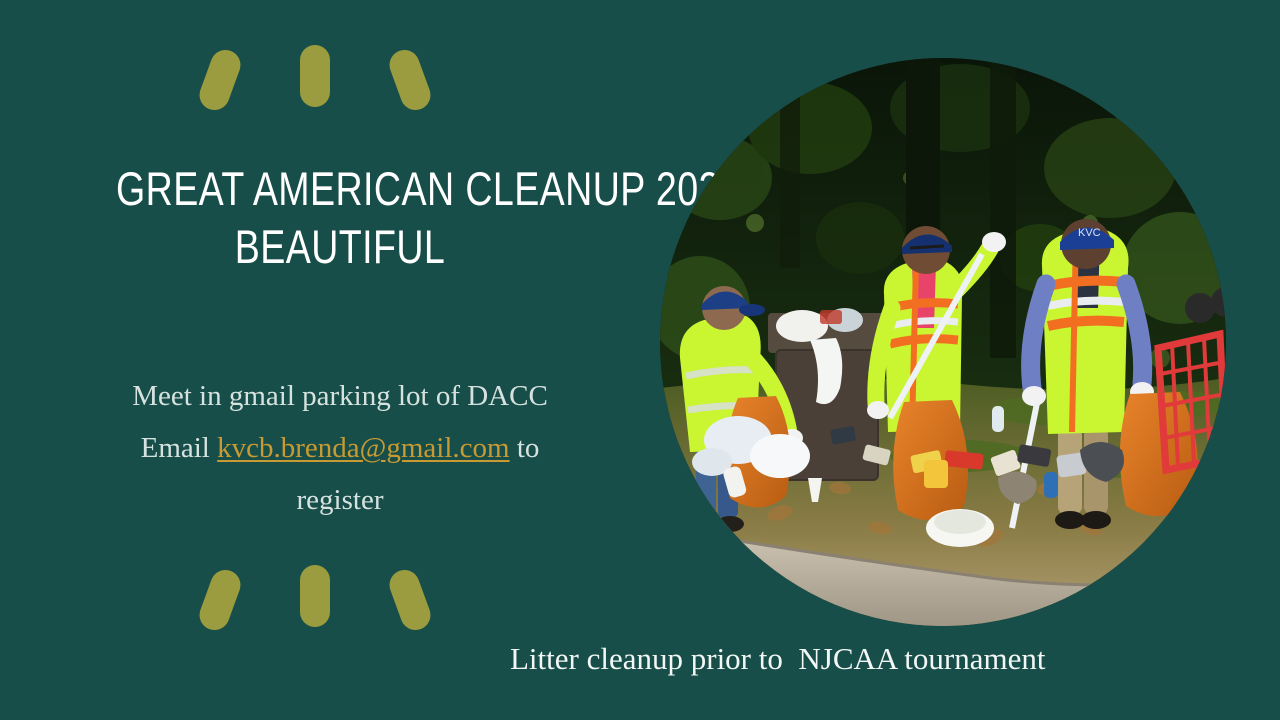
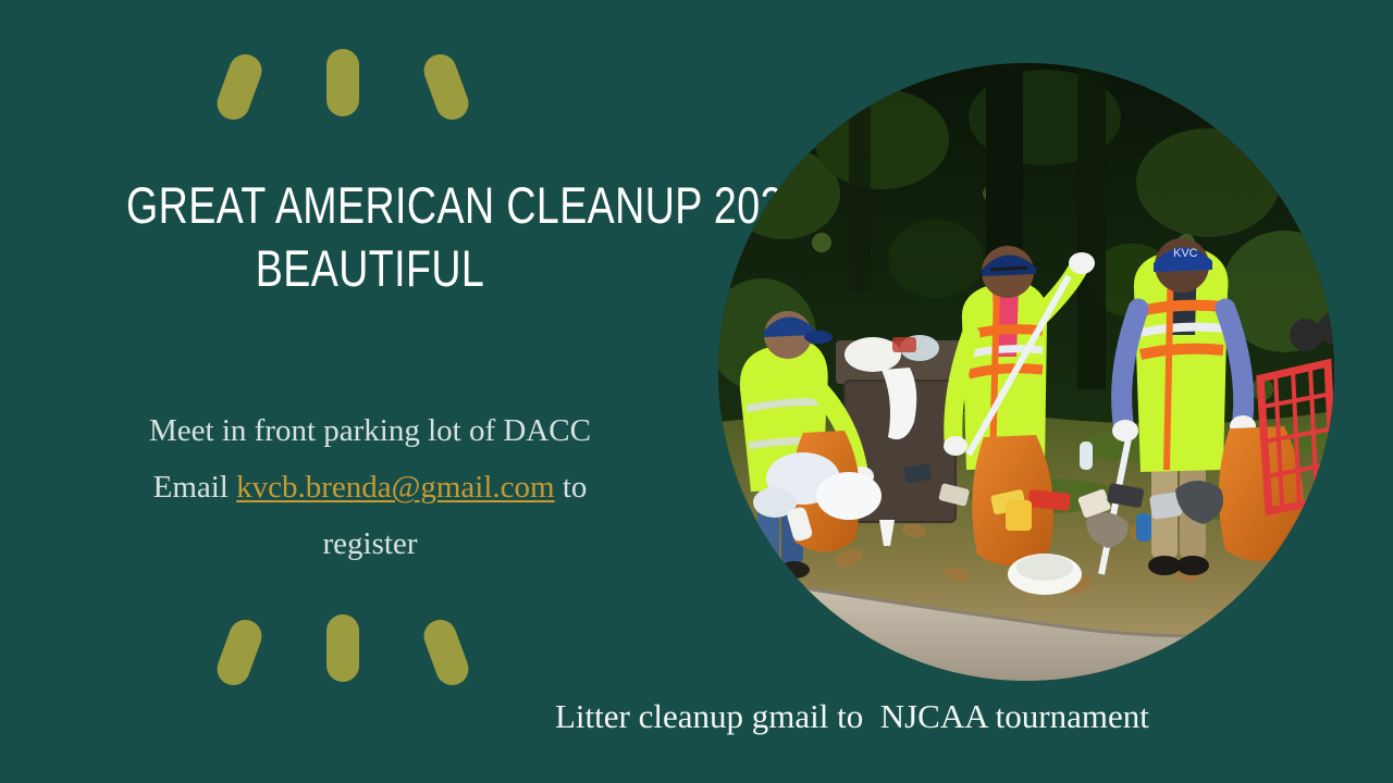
  GREAT AMERICAN CLEANUP 20
  BEAUTIFUL
- Meet in gmail parking lot of DACC
+ Meet in front parking lot of DACC
  Email kvcb.brenda@gmail.com to
  register
  KVC
- Litter cleanup prior to NJCAA tournament
+ Litter cleanup gmail to NJCAA tournament
